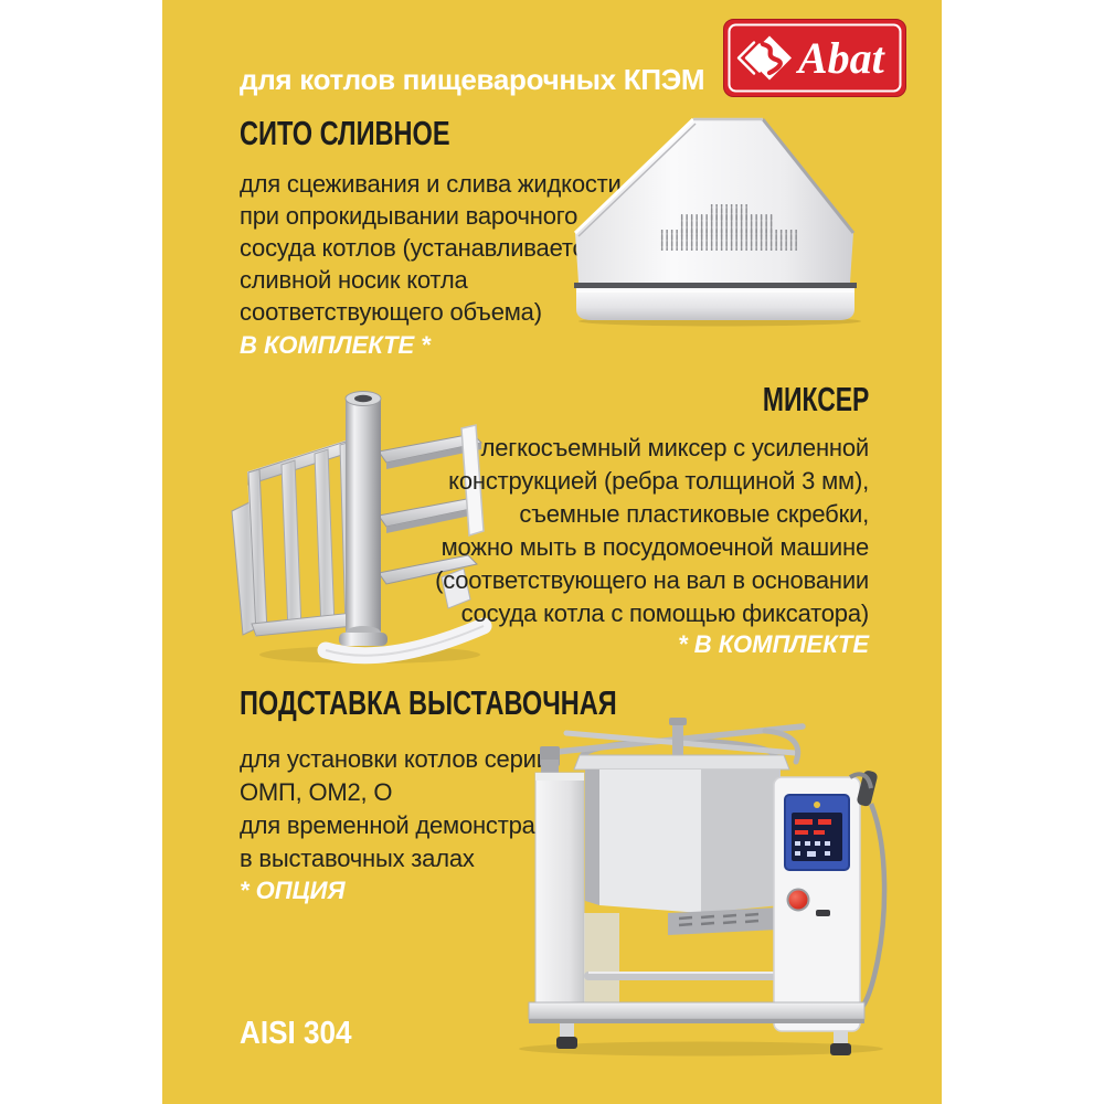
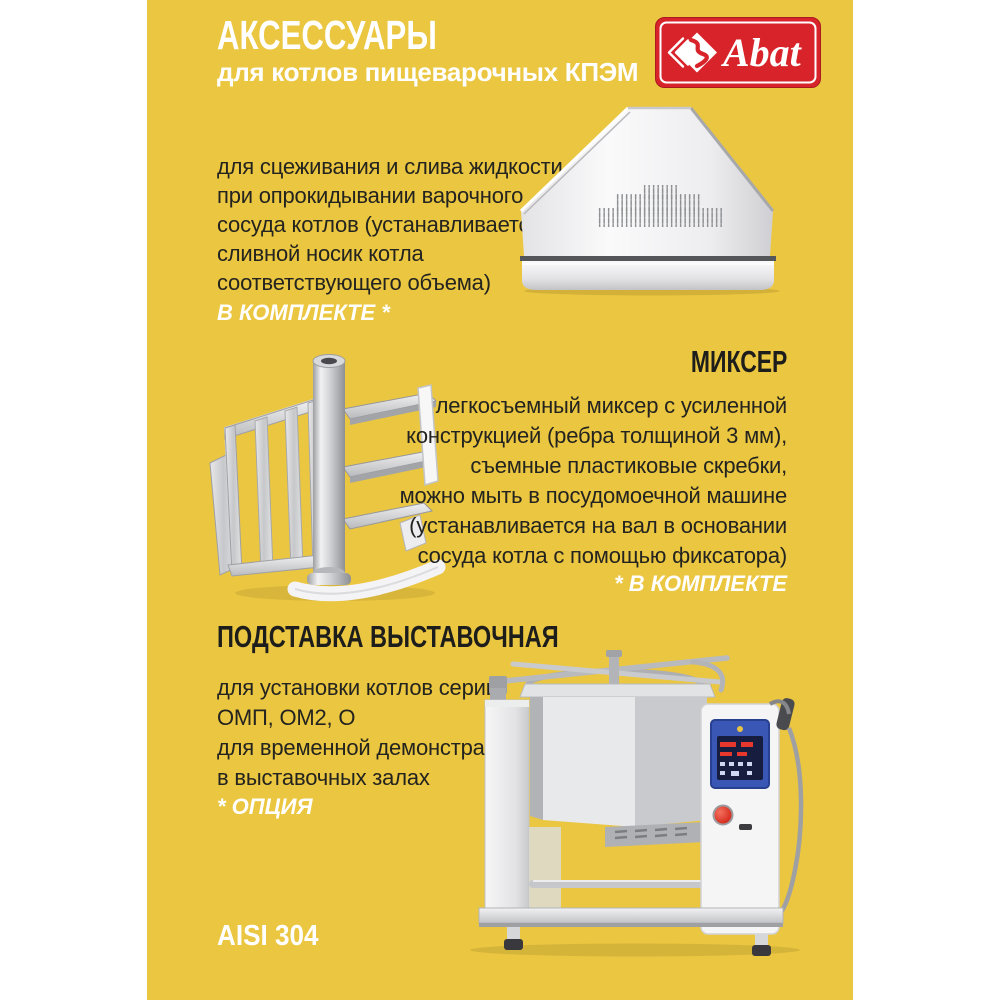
+ АКСЕССУАРЫ
  для котлов пищеварочных КПЭМ
  Abat
- СИТО СЛИВНОЕ
  для сцеживания и слива жидкости
  при опрокидывании варочного
  сосуда котлов (устанавливает
  сливной носик котла
  соответствующего объема)
  В КОМПЛЕКТЕ *
  МИКСЕР
  легкосъемный миксер с усиленной
  конструкцией (ребра толщиной 3 мм),
  съемные пластиковые скребки,
  можно мыть в посудомоечной машине
- (соответствующего на вал в основании
+ (устанавливается на вал в основании
  сосуда котла с помощью фиксатора)
  * В КОМПЛЕКТЕ
  ПОДСТАВКА ВЫСТАВОЧНАЯ
  для установки котлов сери
  ОМП, ОМ2, О
  для временной демонстра
  в выставочных залах
  * ОПЦИЯ
  AISI 304
